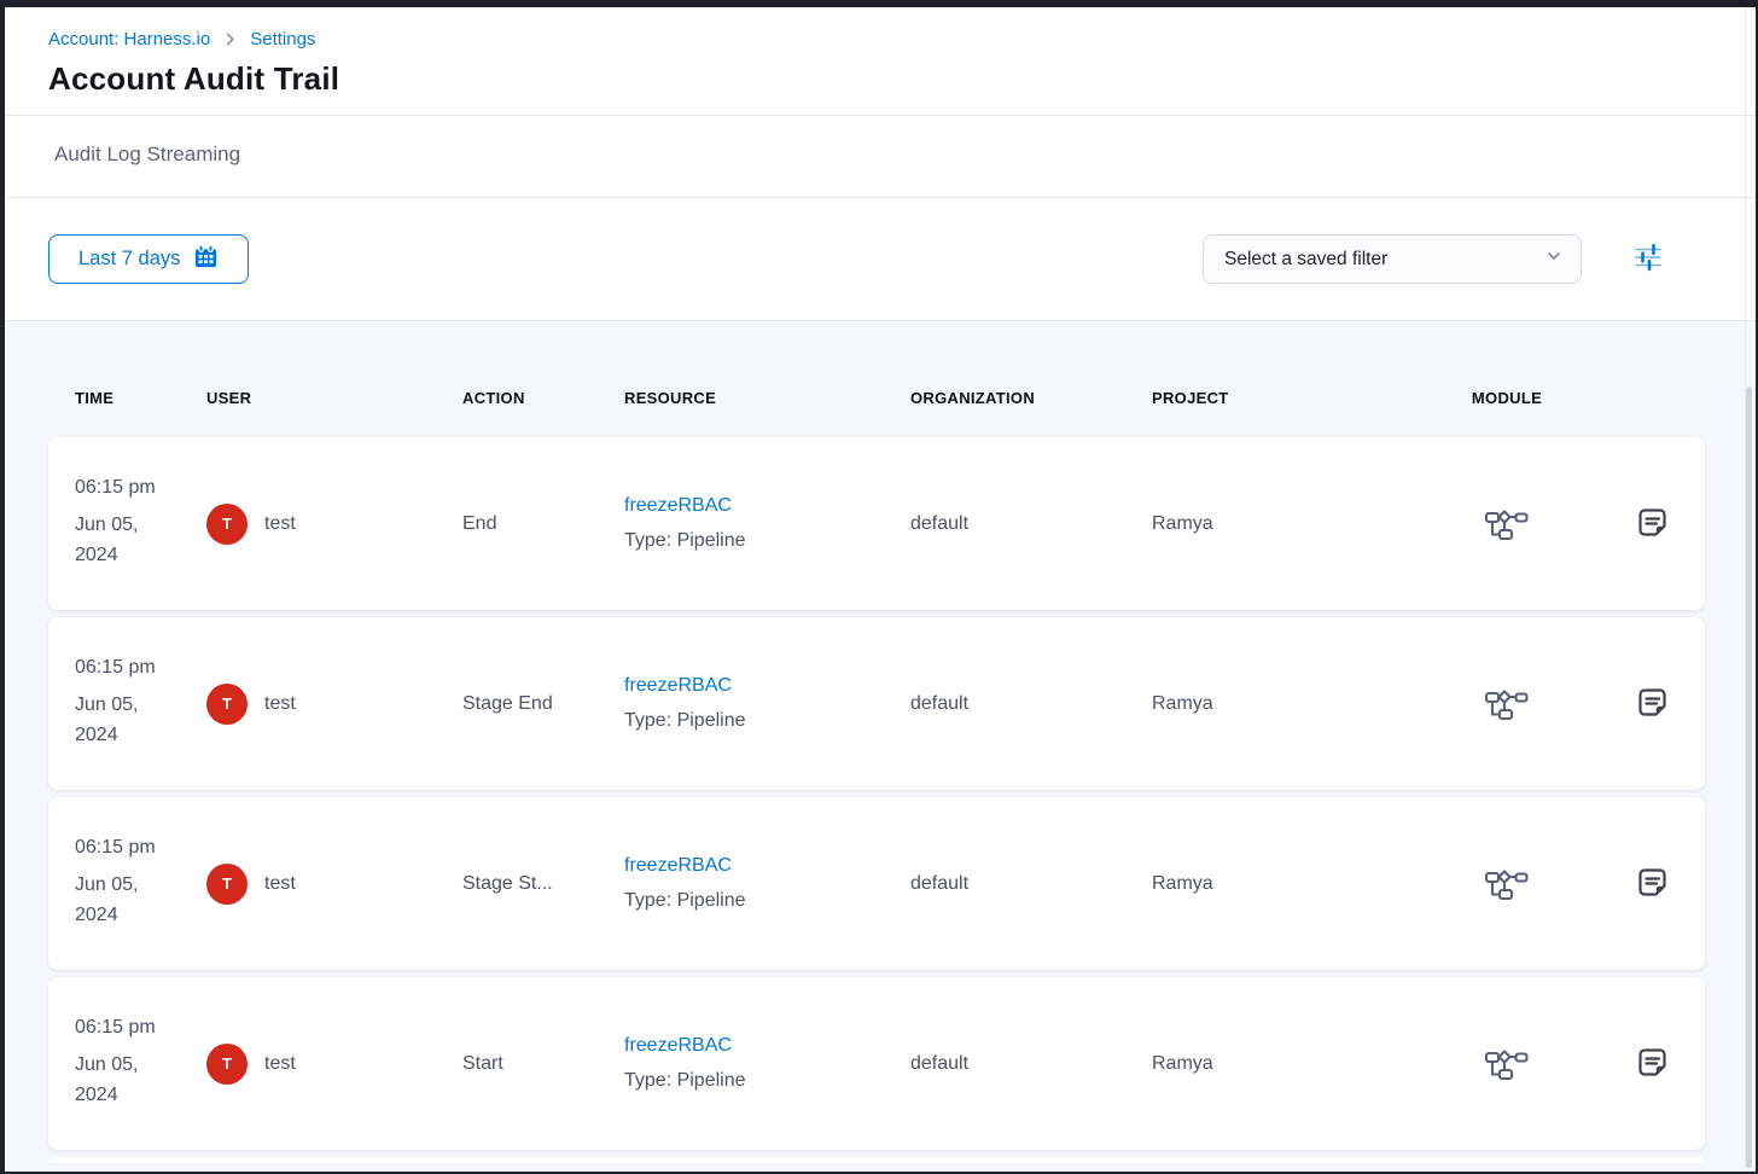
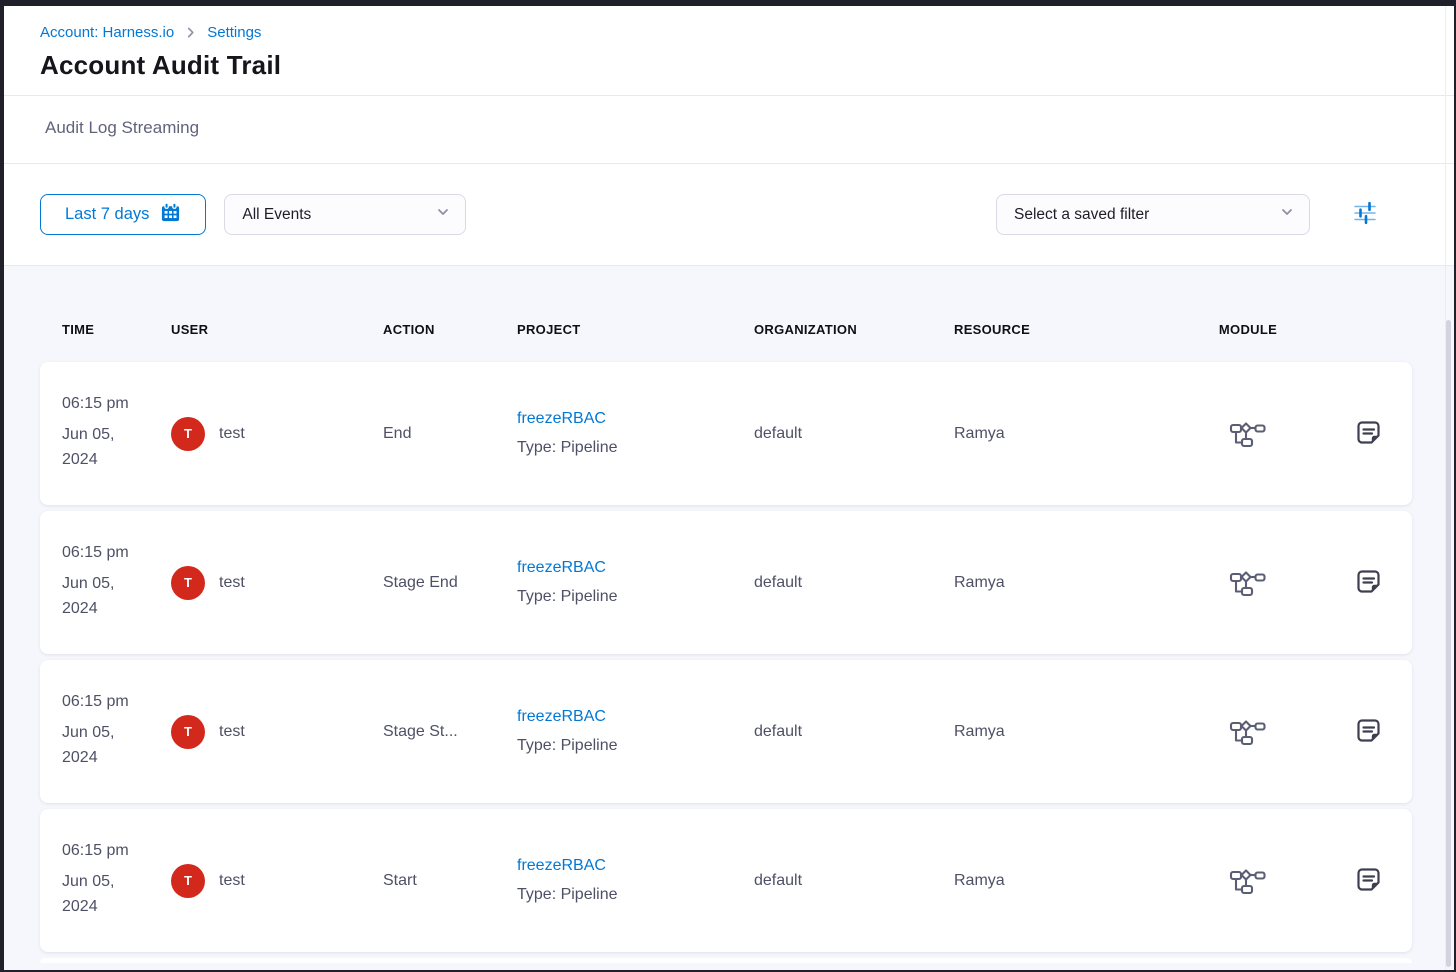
  Account: Harness.io
  Settings
  Account Audit Trail
  Audit Log Streaming
  Last 7 days
+ All Events
  Select a saved filter
  TIME
  USER
  ACTION
- RESOURCE
+ PROJECT
  ORGANIZATION
- PROJECT
+ RESOURCE
  MODULE
  06:15 pm
  Jun 05,
  2024
  T
  test
  End
  freezeRBAC
  Type: Pipeline
  default
  Ramya
  06:15 pm
  Jun 05,
  2024
  T
  test
  Stage End
  freezeRBAC
  Type: Pipeline
  default
  Ramya
  06:15 pm
  Jun 05,
  2024
  T
  test
  Stage St...
  freezeRBAC
  Type: Pipeline
  default
  Ramya
  06:15 pm
  Jun 05,
  2024
  T
  test
  Start
  freezeRBAC
  Type: Pipeline
  default
  Ramya
